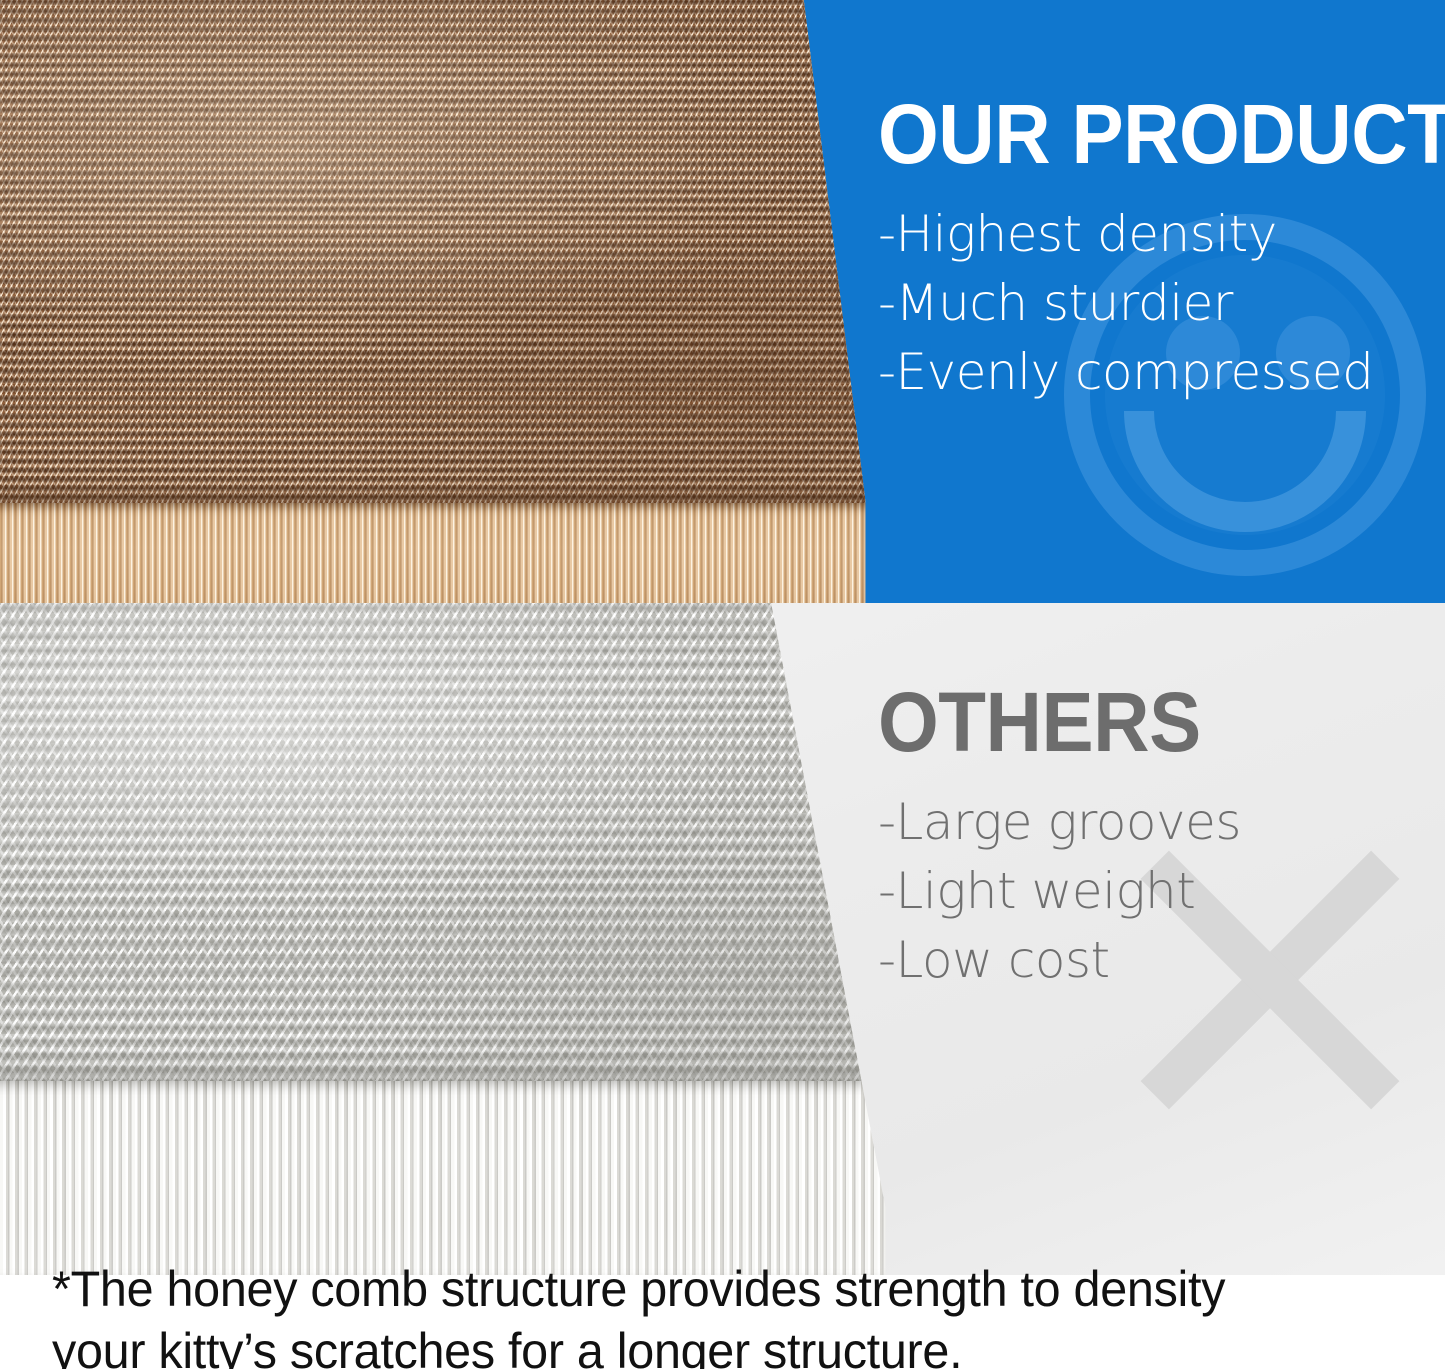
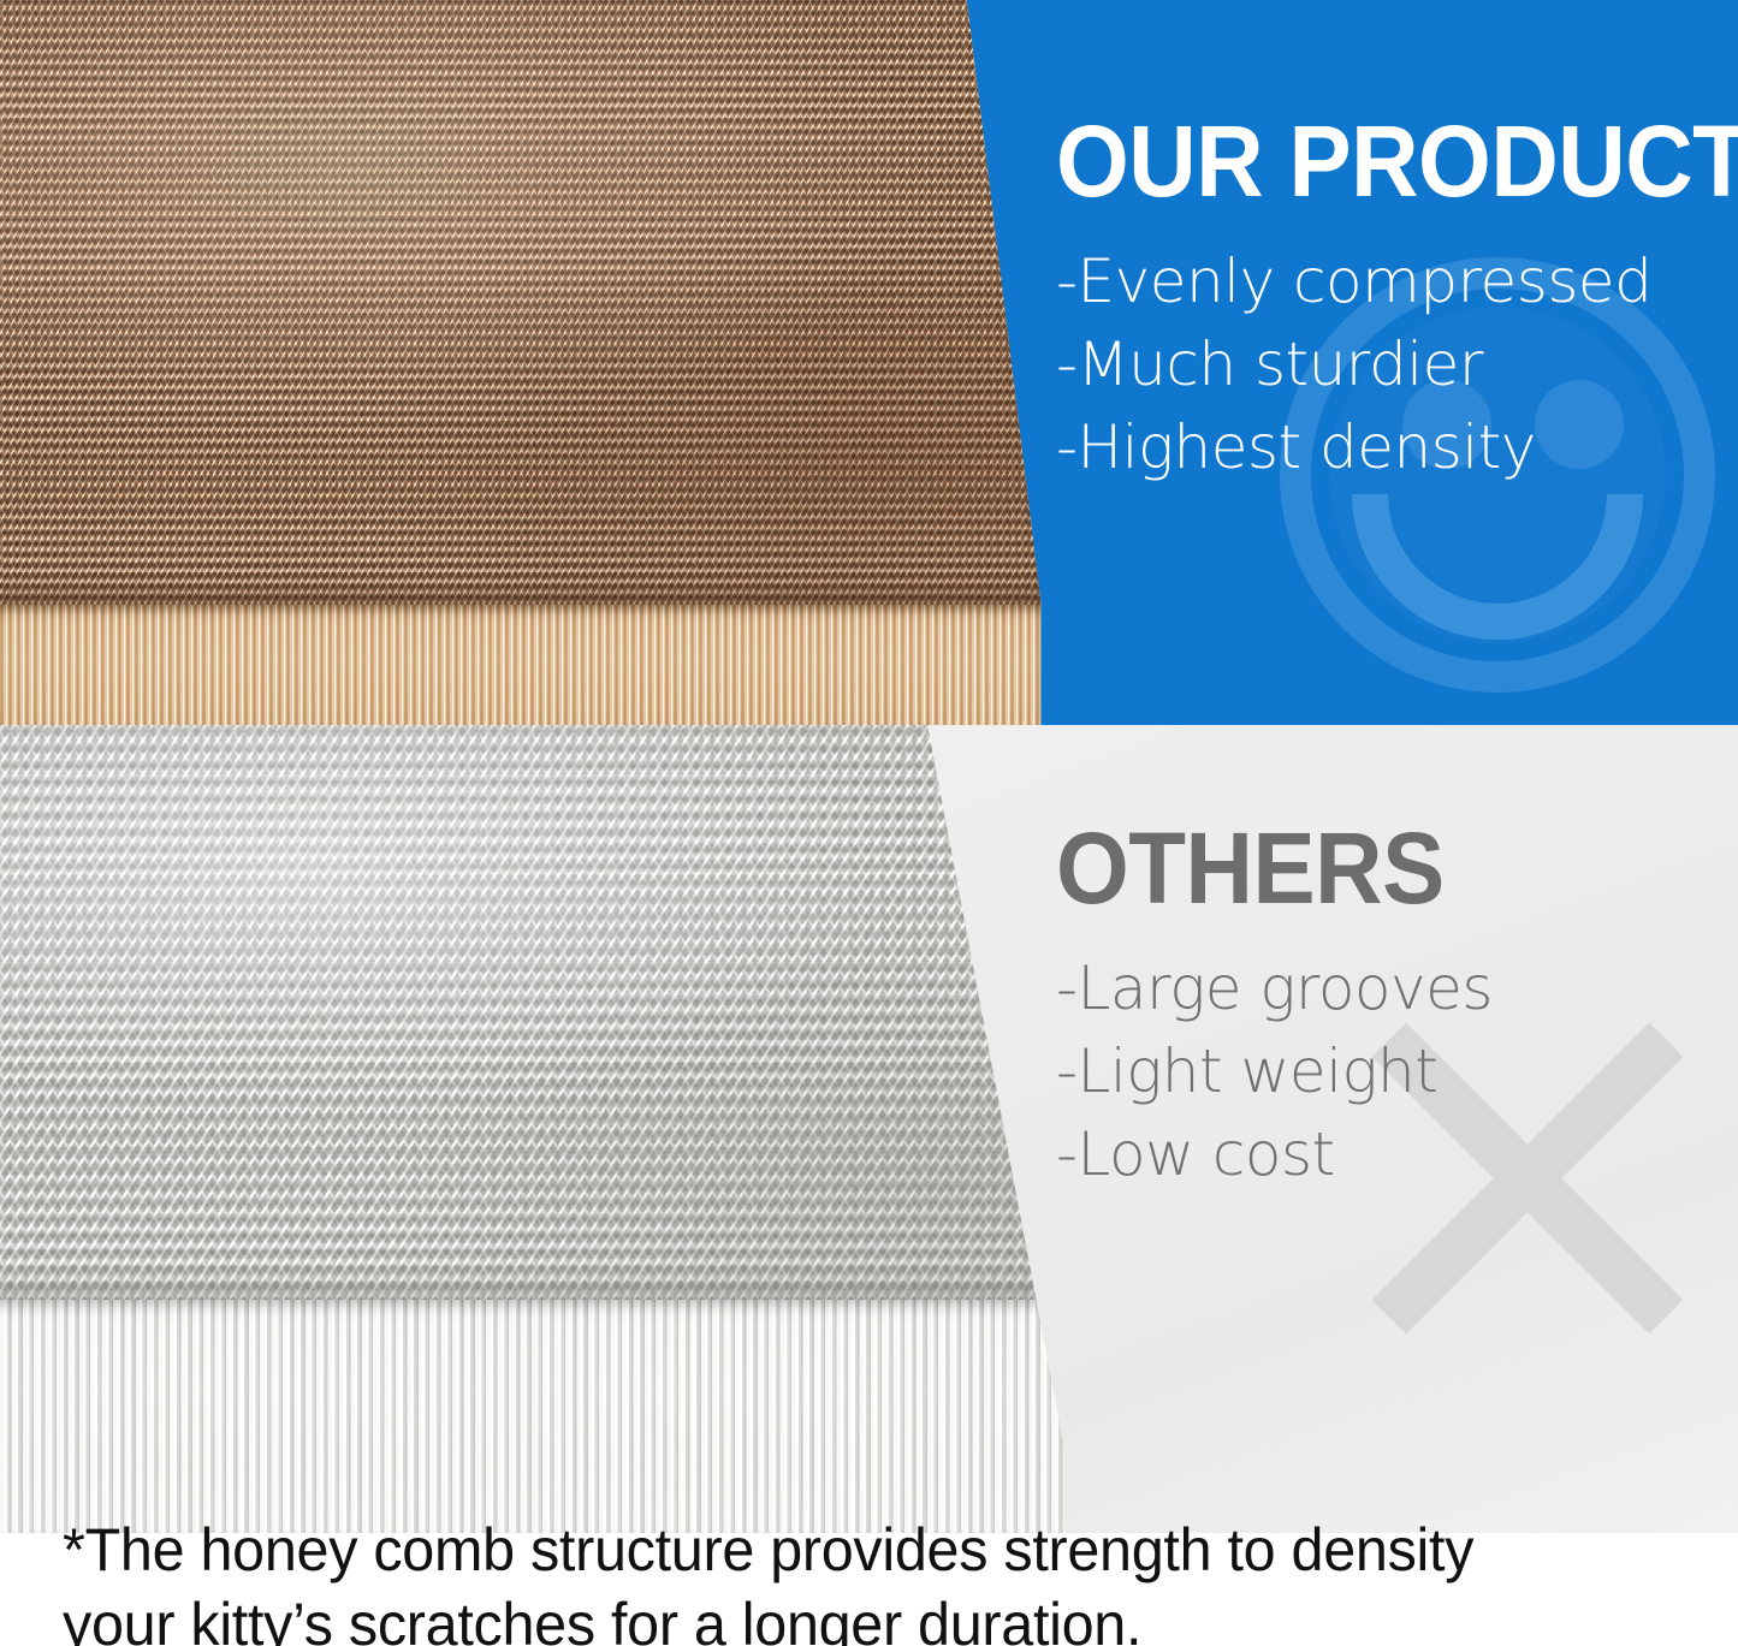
  OUR PRODUCT
- -Highest density
+ -Evenly compressed
  -Much sturdier
- -Evenly compressed
+ -Highest density
  OTHERS
  -Large grooves
  -Light weight
  -Low cost
  *The honey comb structure provides strength to density
- your kitty’s scratches for a longer structure.
+ your kitty’s scratches for a longer duration.
